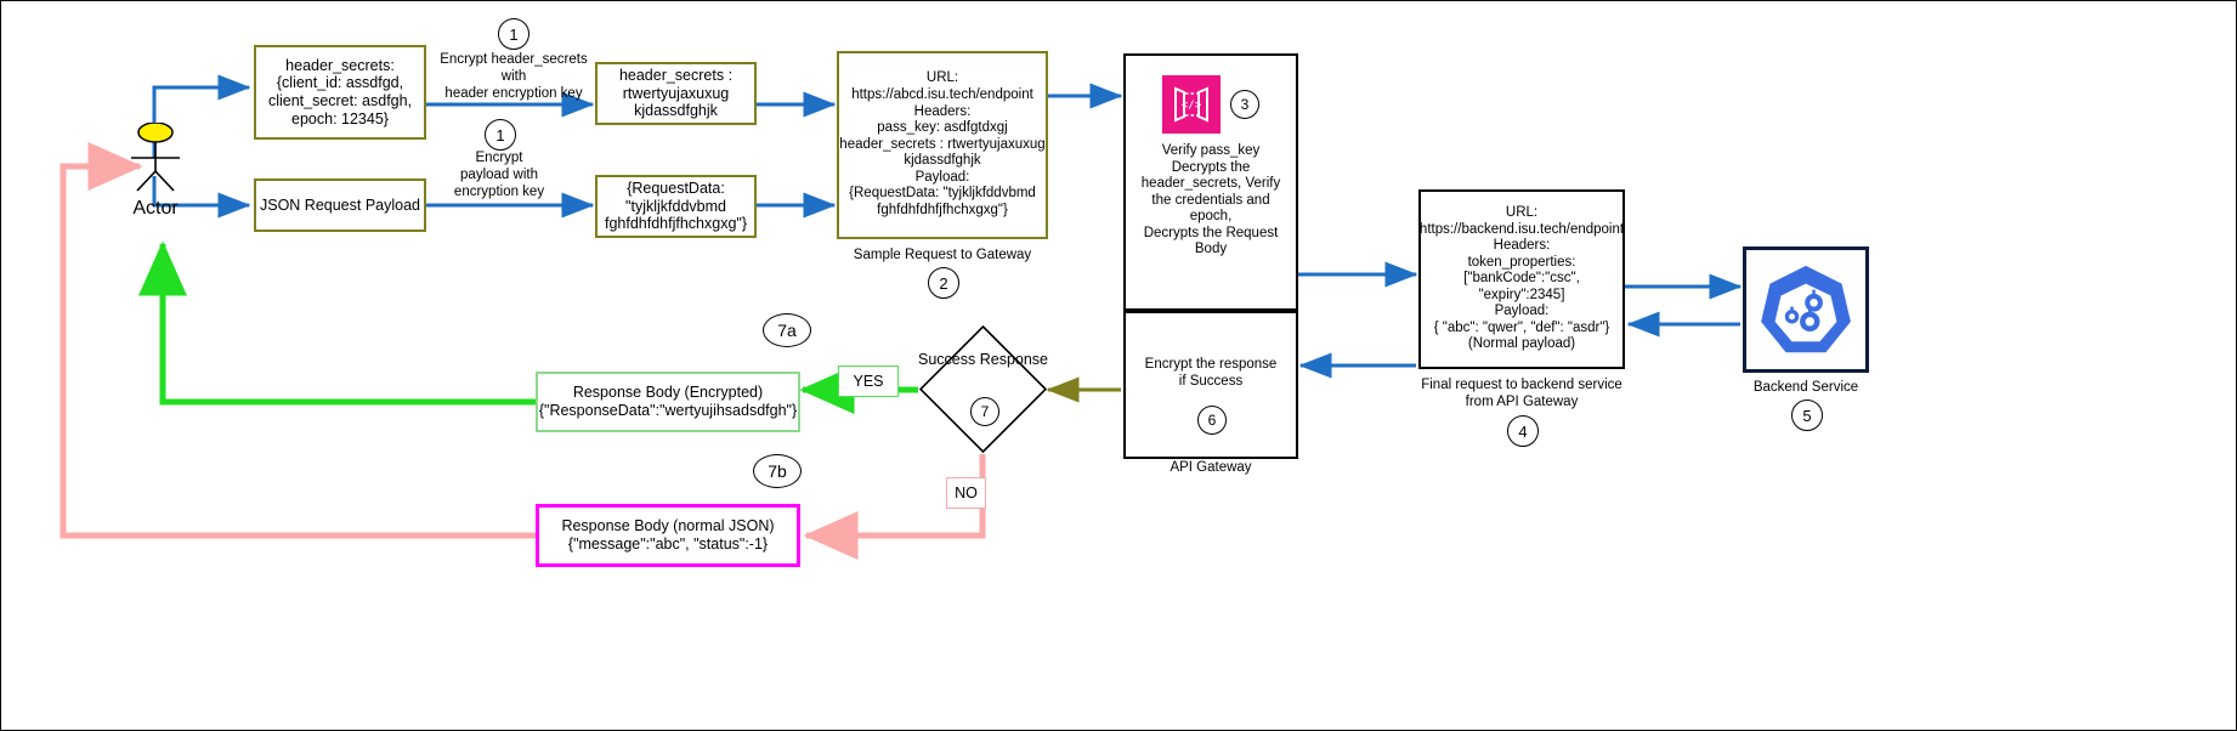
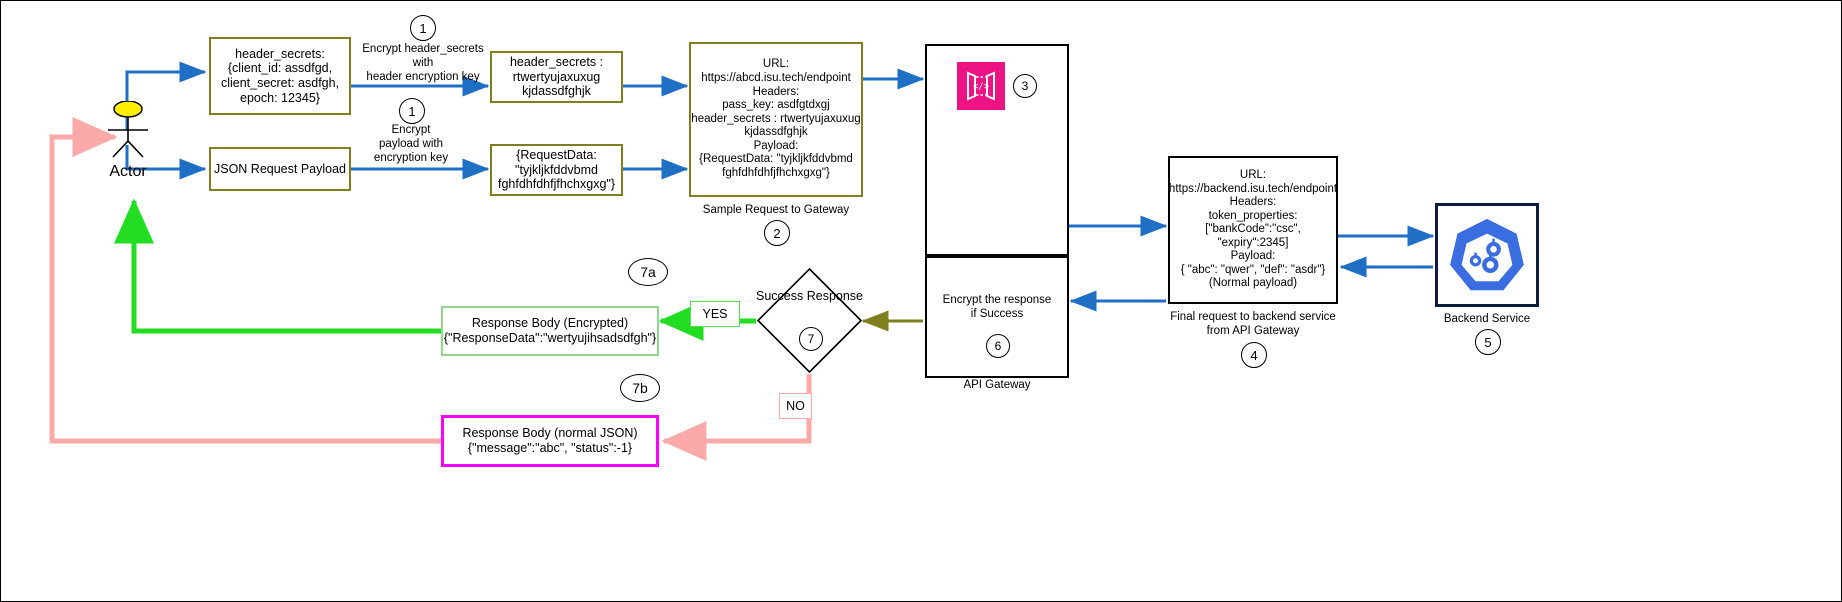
  Actor
  header_secrets:
  {client_id: assdfgd,
  client_secret: asdfgh,
  epoch: 12345}
  JSON Request Payload
  Encrypt header_secrets
  with
  header encryption key
  1
  Encrypt
  payload with
  encryption key
  1
  header_secrets :
  rtwertyujaxuxug
  kjdassdfghjk
  {RequestData:
  "tyjkljkfddvbmd
  fghfdhfdhfjfhchxgxg"}
  URL:
  https://abcd.isu.tech/endpoint
  Headers:
  pass_key: asdfgtdxgj
  header_secrets : rtwertyujaxuxug
  kjdassdfghjk
  Payload:
  {RequestData: "tyjkljkfddvbmd
  fghfdhfdhfjfhchxgxg"}
  Sample Request to Gateway
  2
  </>
  3
- Verify pass_key
- Decrypts the
- header_secrets, Verify
- the credentials and
- epoch,
- Decrypts the Request
- Body
  Encrypt the response
  if Success
  6
  API Gateway
  URL:
  https://backend.isu.tech/endpoint
  Headers:
  token_properties:
  ["bankCode":"csc",
  "expiry":2345]
  Payload:
  { "abc": "qwer", "def": "asdr"}
  (Normal payload)
  Final request to backend service
  from API Gateway
  4
  Backend Service
  5
  Success Response
  7
  YES
  NO
  Response Body (Encrypted)
  {"ResponseData":"wertyujihsadsdfgh"}
  7a
  Response Body (normal JSON)
  {"message":"abc", "status":-1}
  7b
